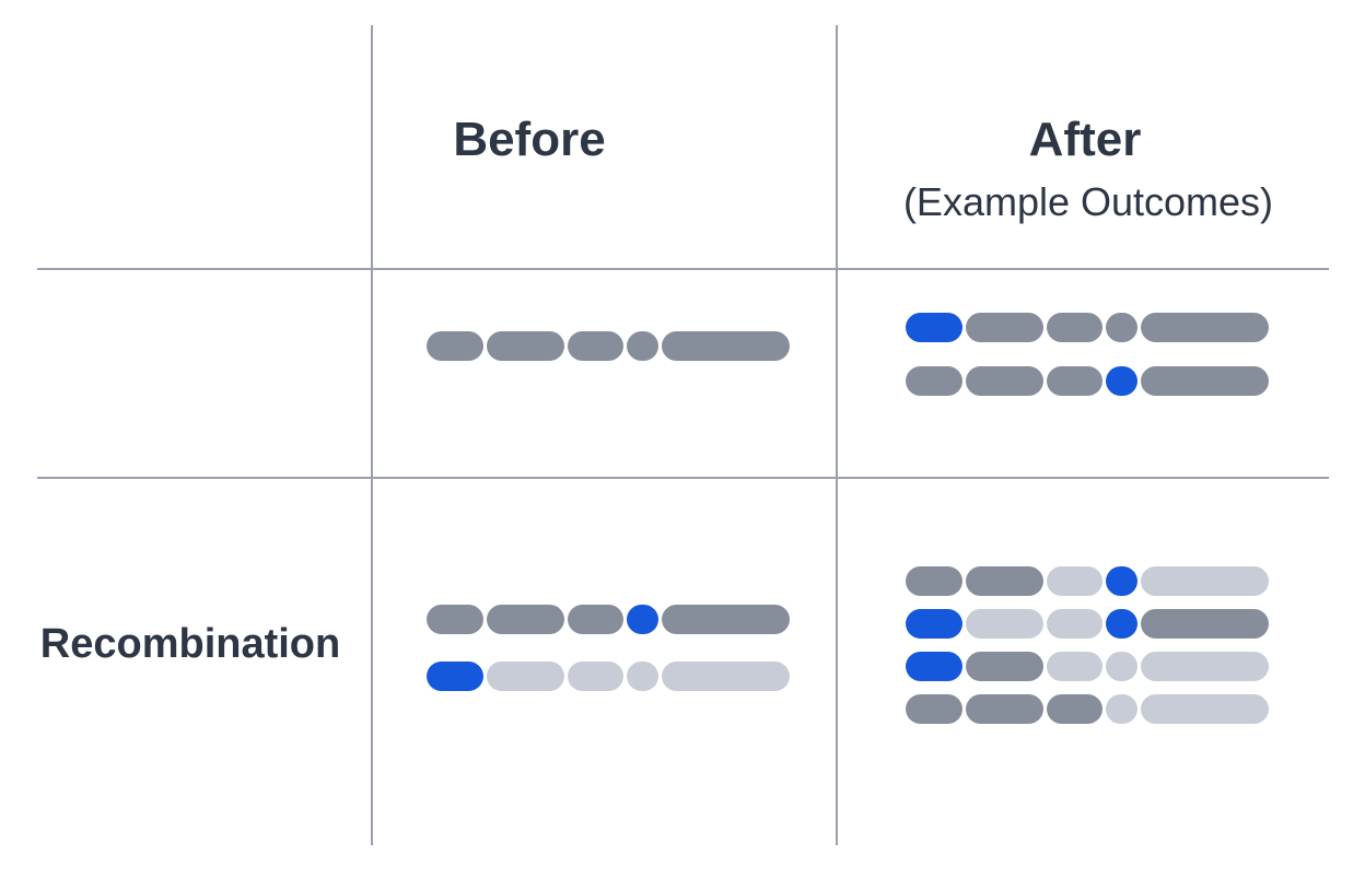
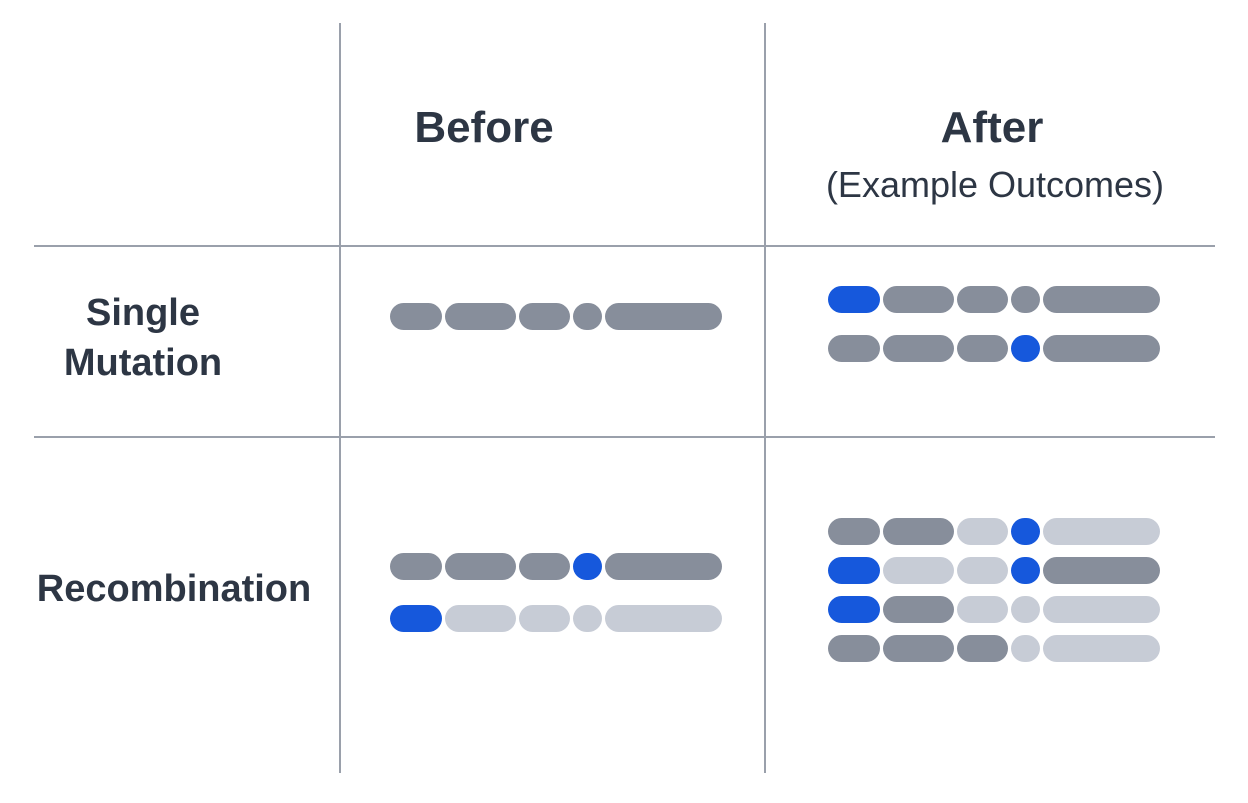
  Before
  After
  (Example Outcomes)
+ Single
+ Mutation
  Recombination
